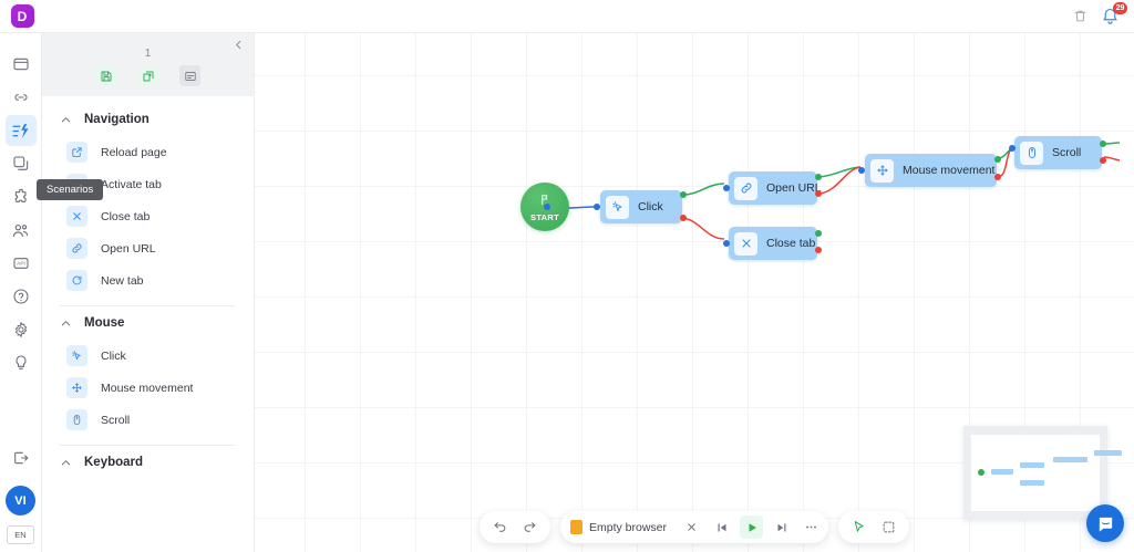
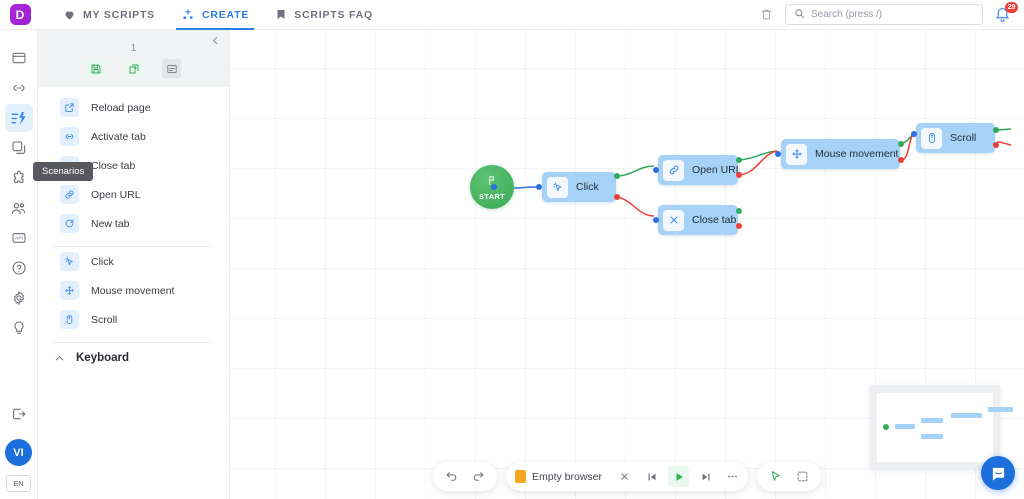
  D
+ MY SCRIPTS
+ CREATE
+ SCRIPTS FAQ
+ Search (press /)
  VI
  EN
  1
- Navigation
  Reload page
  Activate tab
  Close tab
  Open URL
  New tab
- Mouse
  Click
  Mouse movement
  Scroll
  Keyboard
  Scenarios
  START
  Click
  Open URL
  Close tab
  Mouse movement
  Scroll
  Empty browser
